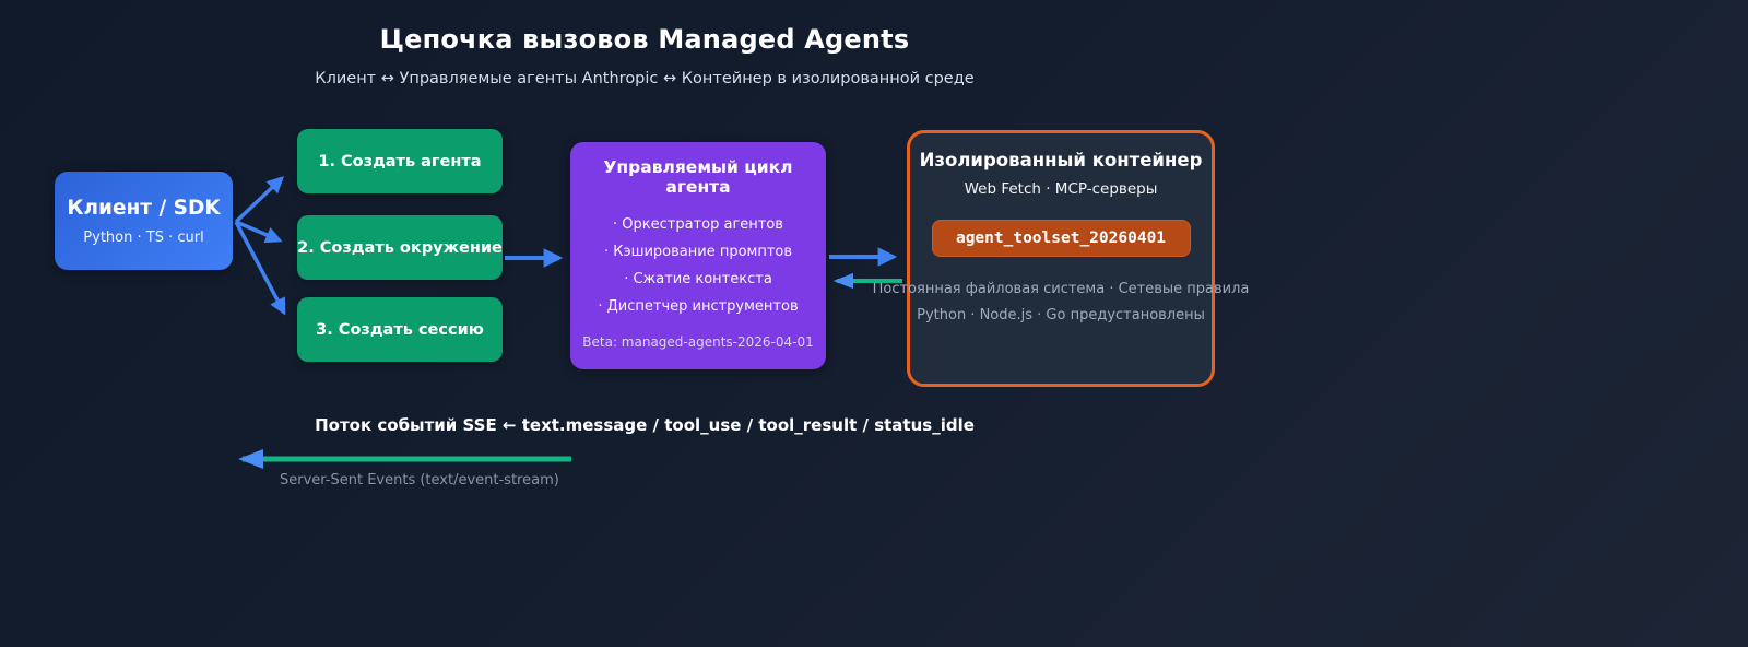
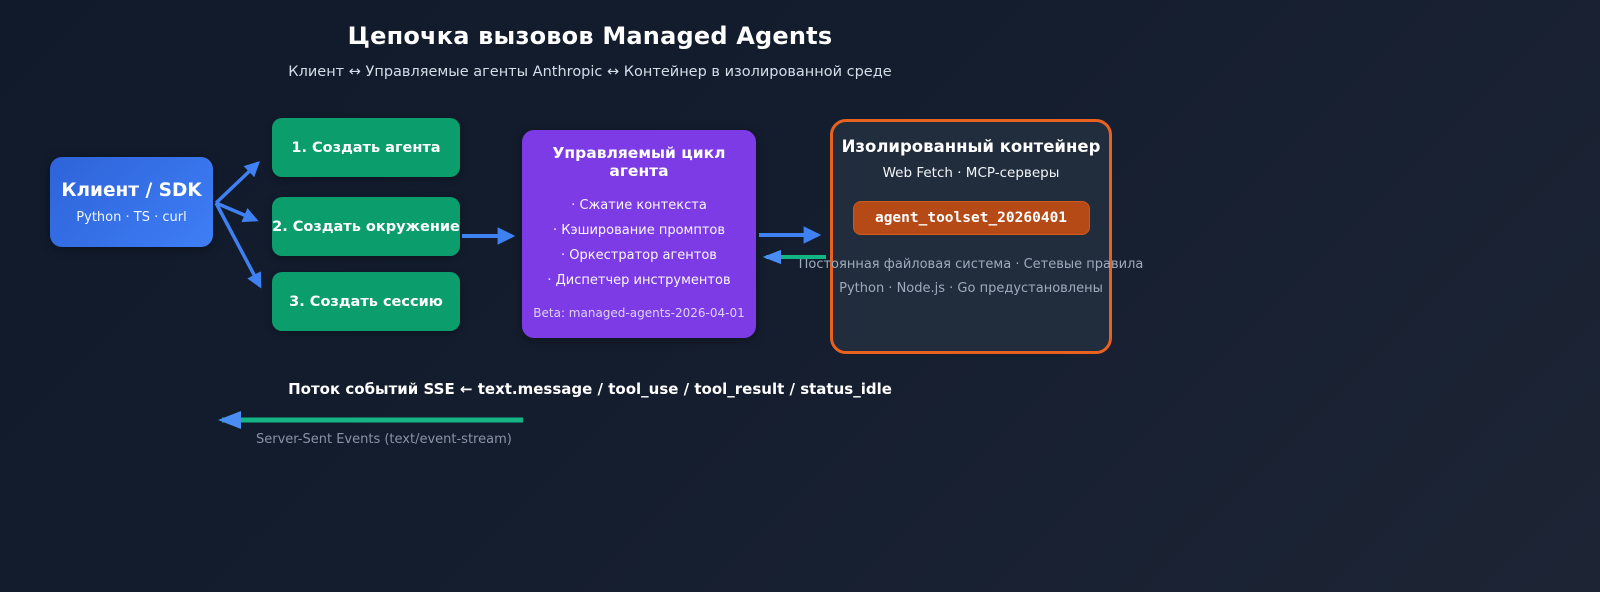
  Цепочка вызовов Managed Agents
  Клиент ↔ Управляемые агенты Anthropic ↔ Контейнер в изолированной среде
  Клиент / SDK
  Python · TS · curl
  1. Создать агента
  2. Создать окружение
  3. Создать сессию
  Управляемый цикл агента
- · Оркестратор агентов
+ · Сжатие контекста
  · Кэширование промптов
- · Сжатие контекста
+ · Оркестратор агентов
  · Диспетчер инструментов
  Beta: managed-agents-2026-04-01
  Изолированный контейнер
  Web Fetch · MCP-серверы
  agent_toolset_20260401
  Постоянная файловая система · Сетевые правила
  Python · Node.js · Go предустановлены
  Поток событий SSE ← text.message / tool_use / tool_result / status_idle
  Server-Sent Events (text/event-stream)
